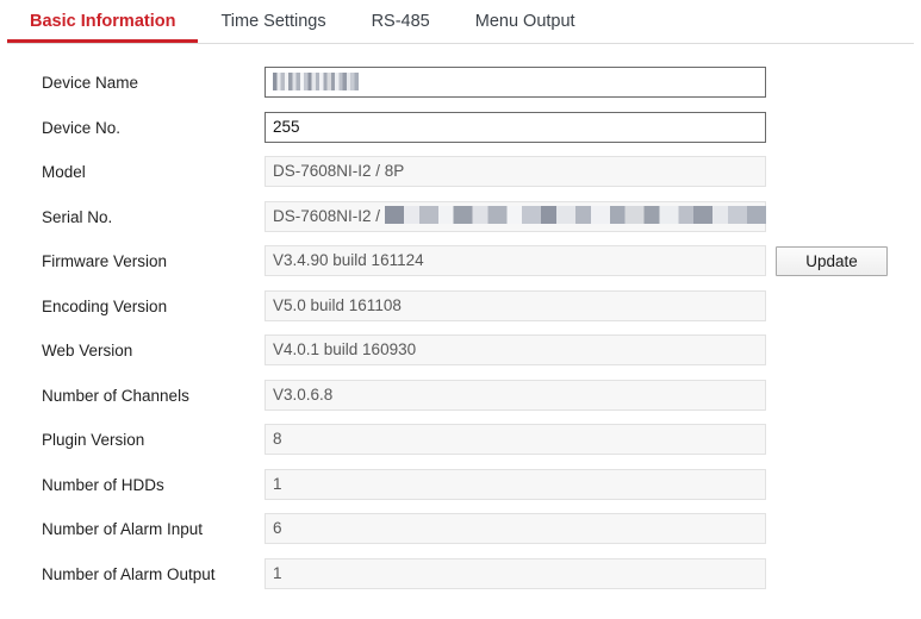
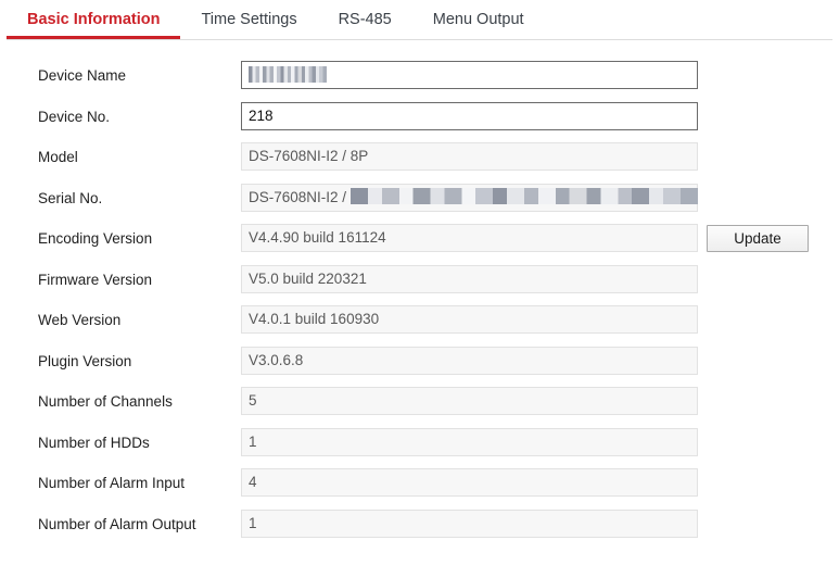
  Basic Information
  Time Settings
  RS-485
  Menu Output
  Device Name
  Device No.
- 255
+ 218
  Model
  DS-7608NI-I2 / 8P
  Serial No.
  DS-7608NI-I2 /
- Firmware Version
+ Encoding Version
- V3.4.90 build 161124
+ V4.4.90 build 161124
  Update
- Encoding Version
+ Firmware Version
- V5.0 build 161108
+ V5.0 build 220321
  Web Version
  V4.0.1 build 160930
- Number of Channels
+ Plugin Version
  V3.0.6.8
- Plugin Version
+ Number of Channels
- 8
+ 5
  Number of HDDs
  1
  Number of Alarm Input
- 6
+ 4
  Number of Alarm Output
  1
